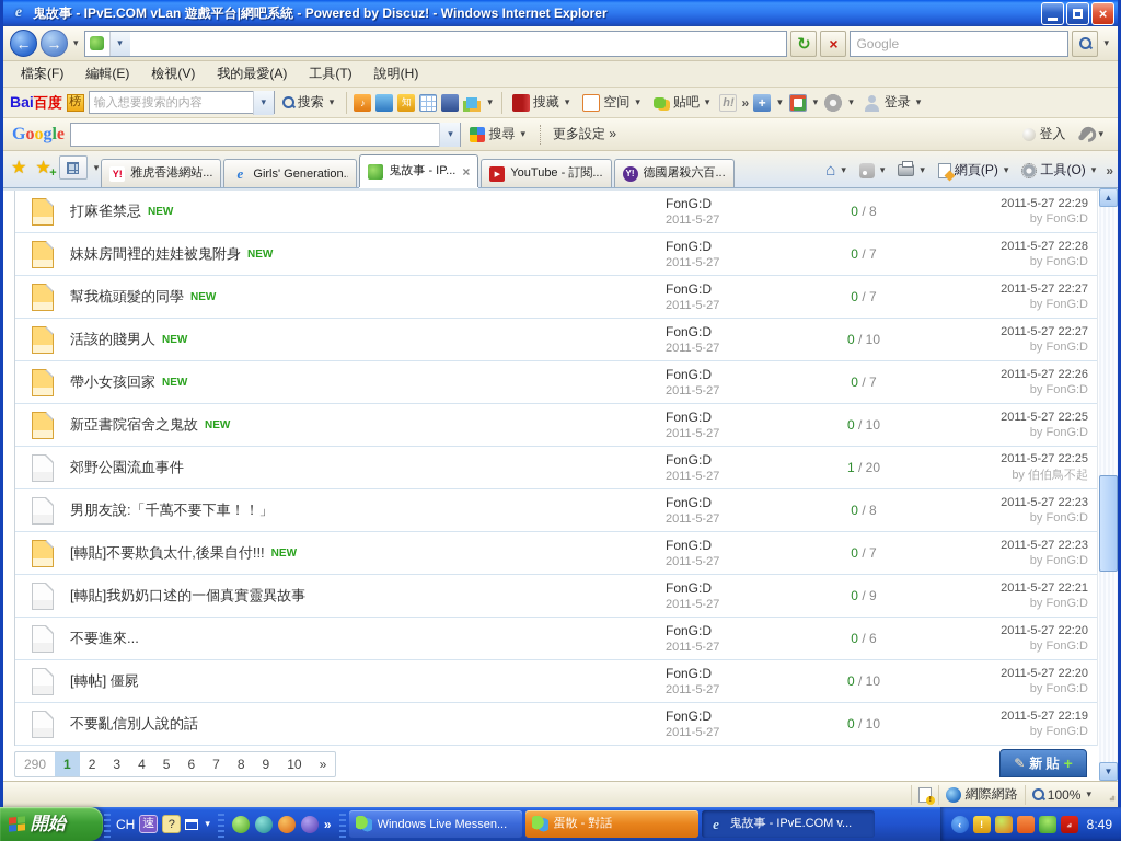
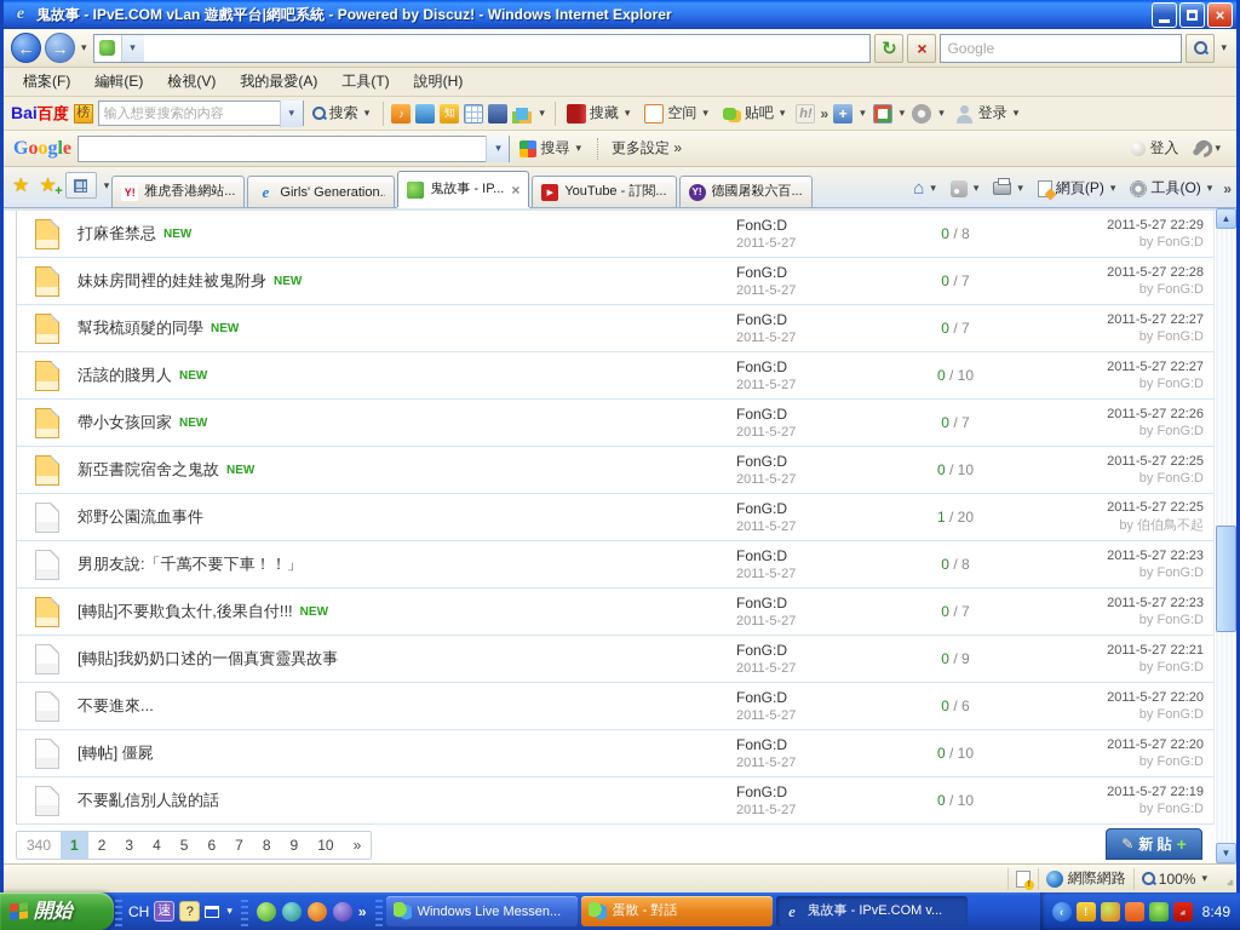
  e
  鬼故事 - IPvE.COM vLan 遊戲平台|網吧系統 - Powered by Discuz! - Windows Internet Explorer
  ×
  ←
  →
  ▾
  ▾
  ↻
  ×
  Google
  ▾
  檔案(F)
  編輯(E)
  檢視(V)
  我的最愛(A)
  工具(T)
  說明(H)
  Bai百度
  榜
  输入想要搜索的内容
  ▾
  搜索
  ▾
  ♪
  知
  ▾
  搜藏
  ▾
  空间
  ▾
  贴吧
  ▾
  h!
  »
  +
  ▾
  ▾
  ▾
  登录
  ▾
  Google
  ▾
  搜尋
  ▾
  更多設定 »
  登入
  ▾
  ★
  ★
  ▾
  雅虎香港網站...
  Girls' Generation..
  鬼故事 - IP...
  ×
  YouTube - 訂閱...
  德國屠殺六百...
  ⌂
  ▾
  ▾
  ▾
  網頁(P)
  ▾
  工具(O)
  ▾
  »
  打麻雀禁忌
  NEW
  FonG:D
  2011-5-27
  0 / 8
  2011-5-27 22:29
  by FonG:D
  妹妹房間裡的娃娃被鬼附身
  NEW
  FonG:D
  2011-5-27
  0 / 7
  2011-5-27 22:28
  by FonG:D
  幫我梳頭髮的同學
  NEW
  FonG:D
  2011-5-27
  0 / 7
  2011-5-27 22:27
  by FonG:D
  活該的賤男人
  NEW
  FonG:D
  2011-5-27
  0 / 10
  2011-5-27 22:27
  by FonG:D
  帶小女孩回家
  NEW
  FonG:D
  2011-5-27
  0 / 7
  2011-5-27 22:26
  by FonG:D
  新亞書院宿舍之鬼故
  NEW
  FonG:D
  2011-5-27
  0 / 10
  2011-5-27 22:25
  by FonG:D
  郊野公園流血事件
  FonG:D
  2011-5-27
  1 / 20
  2011-5-27 22:25
  by 伯伯鳥不起
  男朋友說:「千萬不要下車！！」
  FonG:D
  2011-5-27
  0 / 8
  2011-5-27 22:23
  by FonG:D
  [轉貼]不要欺負太什,後果自付!!!
  NEW
  FonG:D
  2011-5-27
  0 / 7
  2011-5-27 22:23
  by FonG:D
  [轉貼]我奶奶口述的一個真實靈異故事
  FonG:D
  2011-5-27
  0 / 9
  2011-5-27 22:21
  by FonG:D
  不要進來...
  FonG:D
  2011-5-27
  0 / 6
  2011-5-27 22:20
  by FonG:D
  [轉帖] 僵屍
  FonG:D
  2011-5-27
  0 / 10
  2011-5-27 22:20
  by FonG:D
  不要亂信別人說的話
  FonG:D
  2011-5-27
  0 / 10
  2011-5-27 22:19
  by FonG:D
- 290
+ 340
  1
  2
  3
  4
  5
  6
  7
  8
  9
  10
  »
  ✎
  新 貼
  +
  ▲
  ▼
  網際網路
  100%
  ▾
  開始
  CH
  速
  ?
  ▾
  »
  Windows Live Messen...
  蛋散 - 對話
  鬼故事 - IPvE.COM v...
  ‹
  !
  ⟓
  8:49
